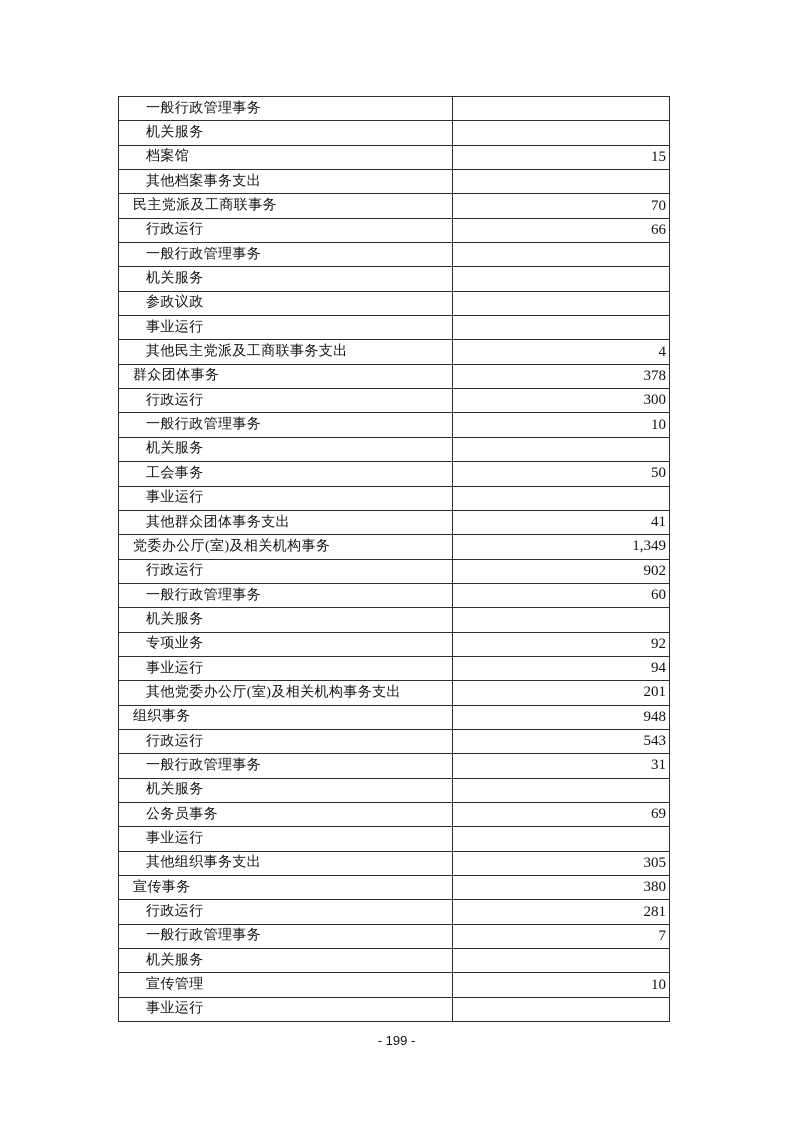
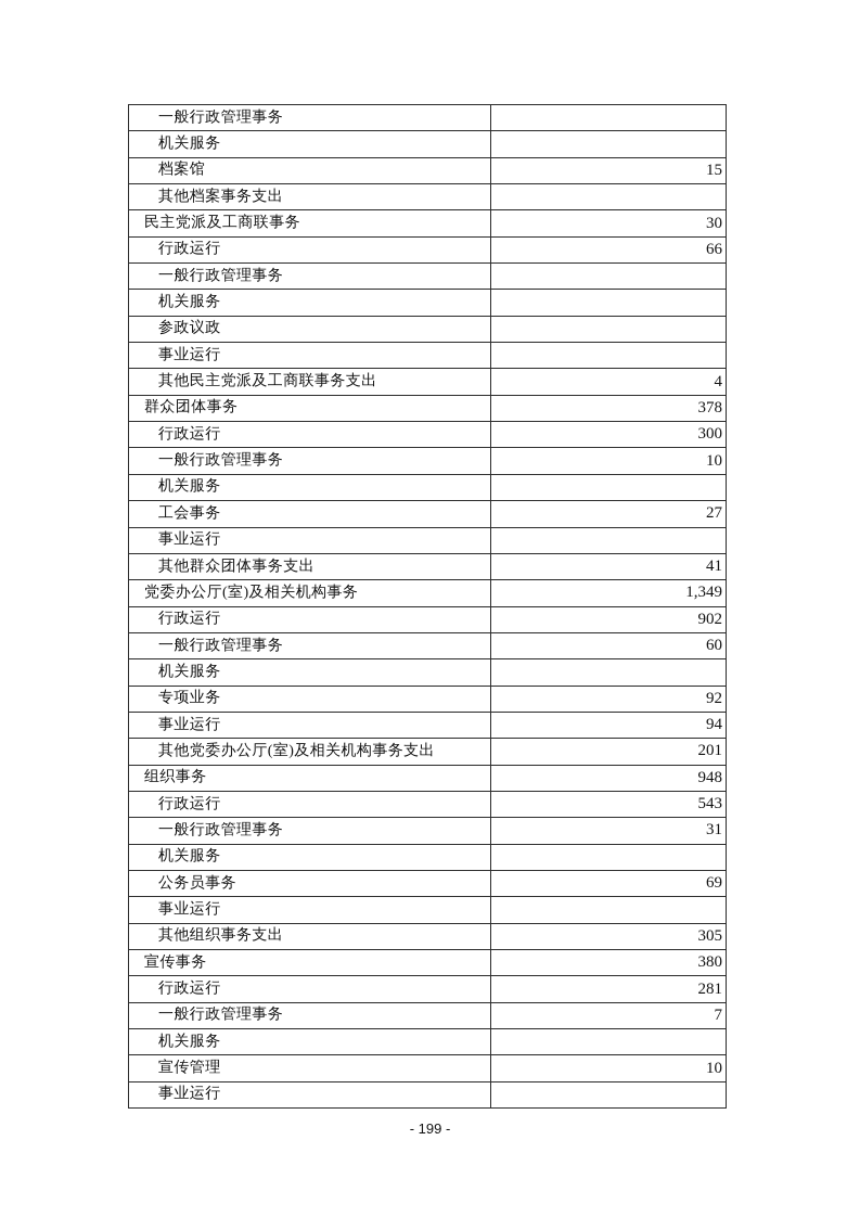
  一般行政管理事务
  机关服务
  档案馆
  15
  其他档案事务支出
  民主党派及工商联事务
- 70
+ 30
  行政运行
  66
  一般行政管理事务
  机关服务
  参政议政
  事业运行
  其他民主党派及工商联事务支出
  4
  群众团体事务
  378
  行政运行
  300
  一般行政管理事务
  10
  机关服务
  工会事务
- 50
+ 27
  事业运行
  其他群众团体事务支出
  41
  党委办公厅(室)及相关机构事务
  1,349
  行政运行
  902
  一般行政管理事务
  60
  机关服务
  专项业务
  92
  事业运行
  94
  其他党委办公厅(室)及相关机构事务支出
  201
  组织事务
  948
  行政运行
  543
  一般行政管理事务
  31
  机关服务
  公务员事务
  69
  事业运行
  其他组织事务支出
  305
  宣传事务
  380
  行政运行
  281
  一般行政管理事务
  7
  机关服务
  宣传管理
  10
  事业运行
  - 199 -
